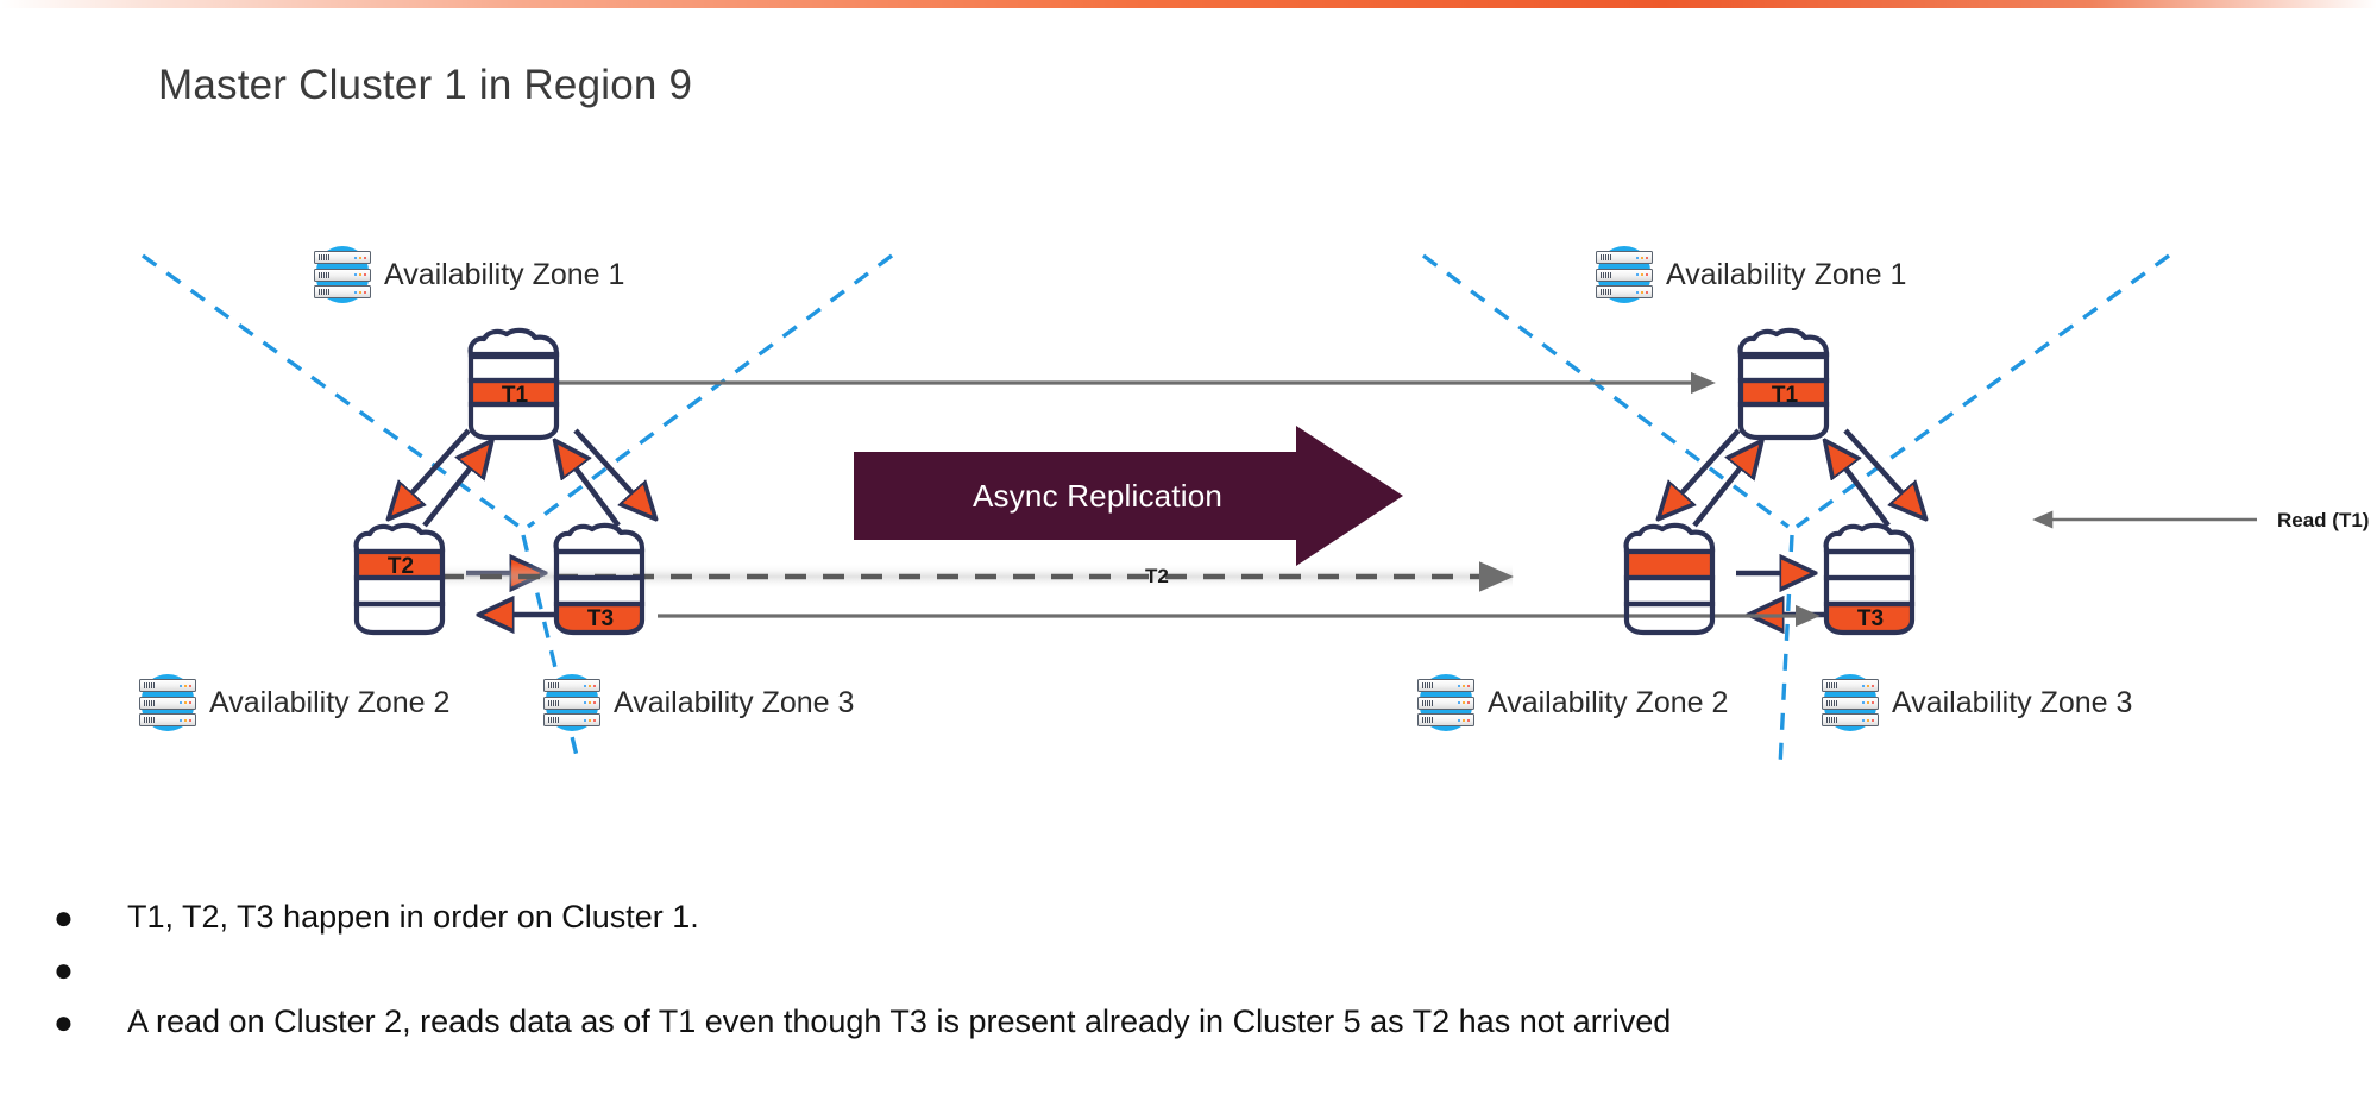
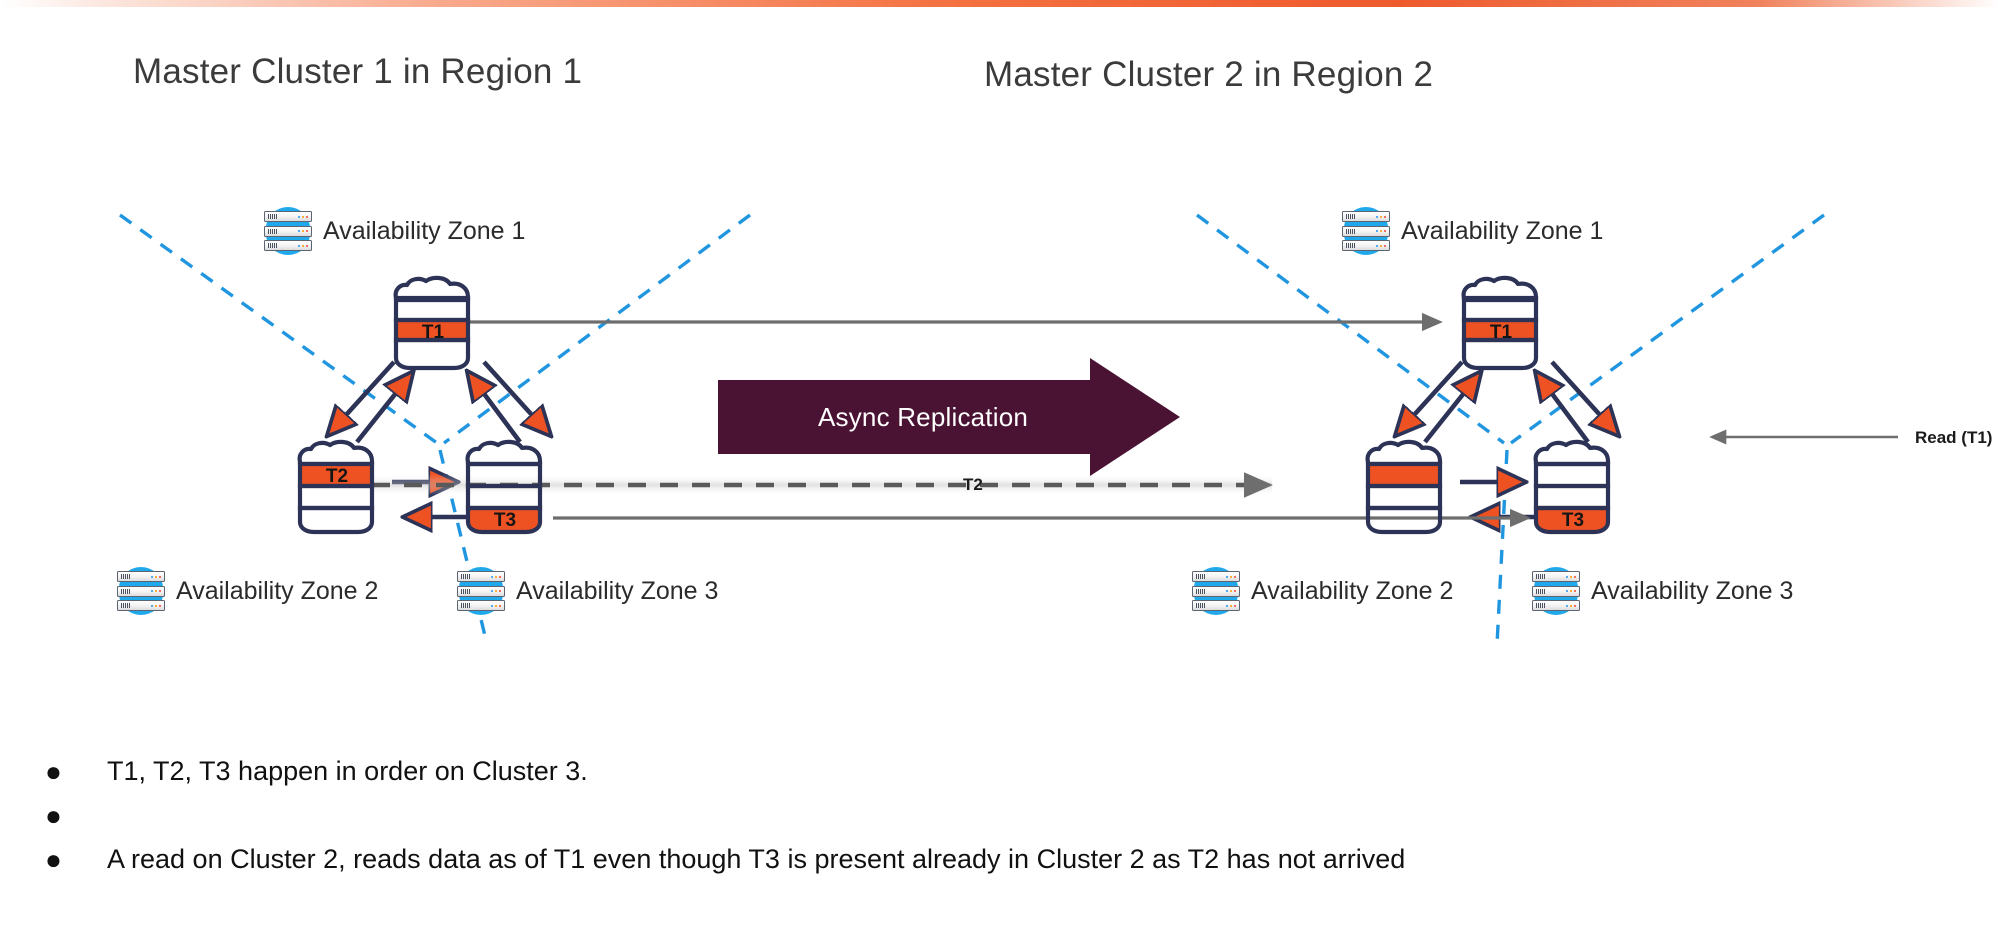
- Master Cluster 1 in Region 9
+ Master Cluster 1 in Region 1
+ Master Cluster 2 in Region 2
  Async Replication
  T2
  Read (T1)
  Availability Zone 1
  Availability Zone 2
  Availability Zone 3
  Availability Zone 1
  Availability Zone 2
  Availability Zone 3
  T1
  T2
  T3
  T1
  T3
  ●
- T1, T2, T3 happen in order on Cluster 1.
+ T1, T2, T3 happen in order on Cluster 3.
  ●
  ●
- A read on Cluster 2, reads data as of T1 even though T3 is present already in Cluster 5 as T2 has not arrived
+ A read on Cluster 2, reads data as of T1 even though T3 is present already in Cluster 2 as T2 has not arrived
